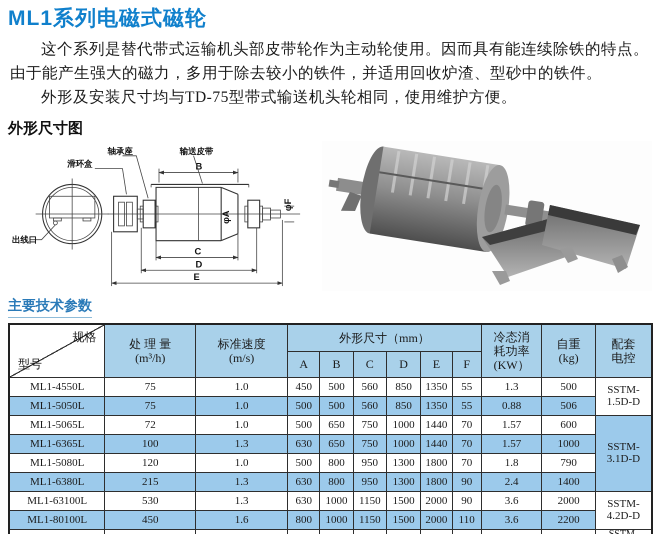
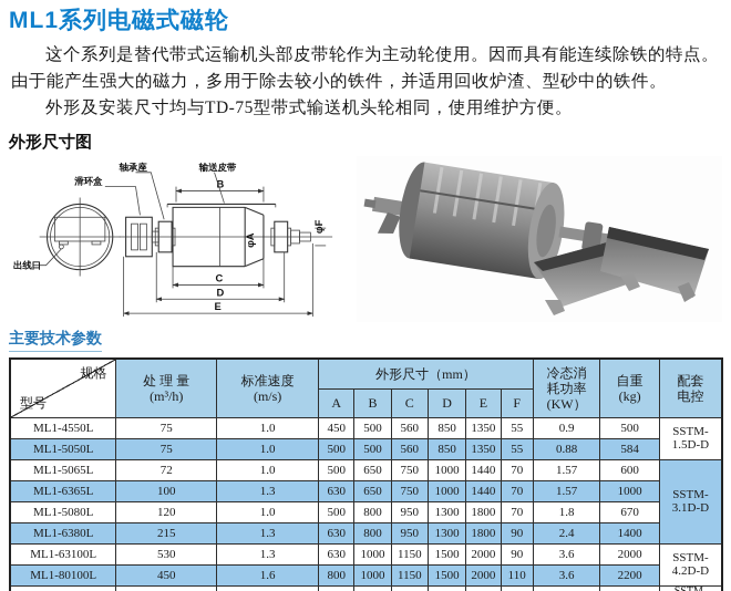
  ML1系列电磁式磁轮
  这个系列是替代带式运输机头部皮带轮作为主动轮使用。因而具有能连续除铁的特点。由于能产生强大的磁力，多用于除去较小的铁件，并适用回收炉渣、型砂中的铁件。
  外形及安装尺寸均与TD-75型带式输送机头轮相同，使用维护方便。
  外形尺寸图
  出线口
  B
  C
  D
  E
  滑环盒
  轴承座
  输送皮带
  主要技术参数
  规格 型号	处 理 量 (m³/h)	标准速度 (m/s)	外形尺寸（mm）	冷态消 耗功率 (KW）	自重 (kg)	配套 电控
  A	B	C	D	E	F
- ML1-4550L	75	1.0	450	500	560	850	1350	55	1.3	500	SSTM-1.5D-D
+ ML1-4550L	75	1.0	450	500	560	850	1350	55	0.9	500	SSTM-1.5D-D
- ML1-5050L	75	1.0	500	500	560	850	1350	55	0.88	506
+ ML1-5050L	75	1.0	500	500	560	850	1350	55	0.88	584
  ML1-5065L	72	1.0	500	650	750	1000	1440	70	1.57	600	SSTM-3.1D-D
  ML1-6365L	100	1.3	630	650	750	1000	1440	70	1.57	1000
- ML1-5080L	120	1.0	500	800	950	1300	1800	70	1.8	790
+ ML1-5080L	120	1.0	500	800	950	1300	1800	70	1.8	670
  ML1-6380L	215	1.3	630	800	950	1300	1800	90	2.4	1400
  ML1-63100L	530	1.3	630	1000	1150	1500	2000	90	3.6	2000	SSTM-4.2D-D
  ML1-80100L	450	1.6	800	1000	1150	1500	2000	110	3.6	2200
